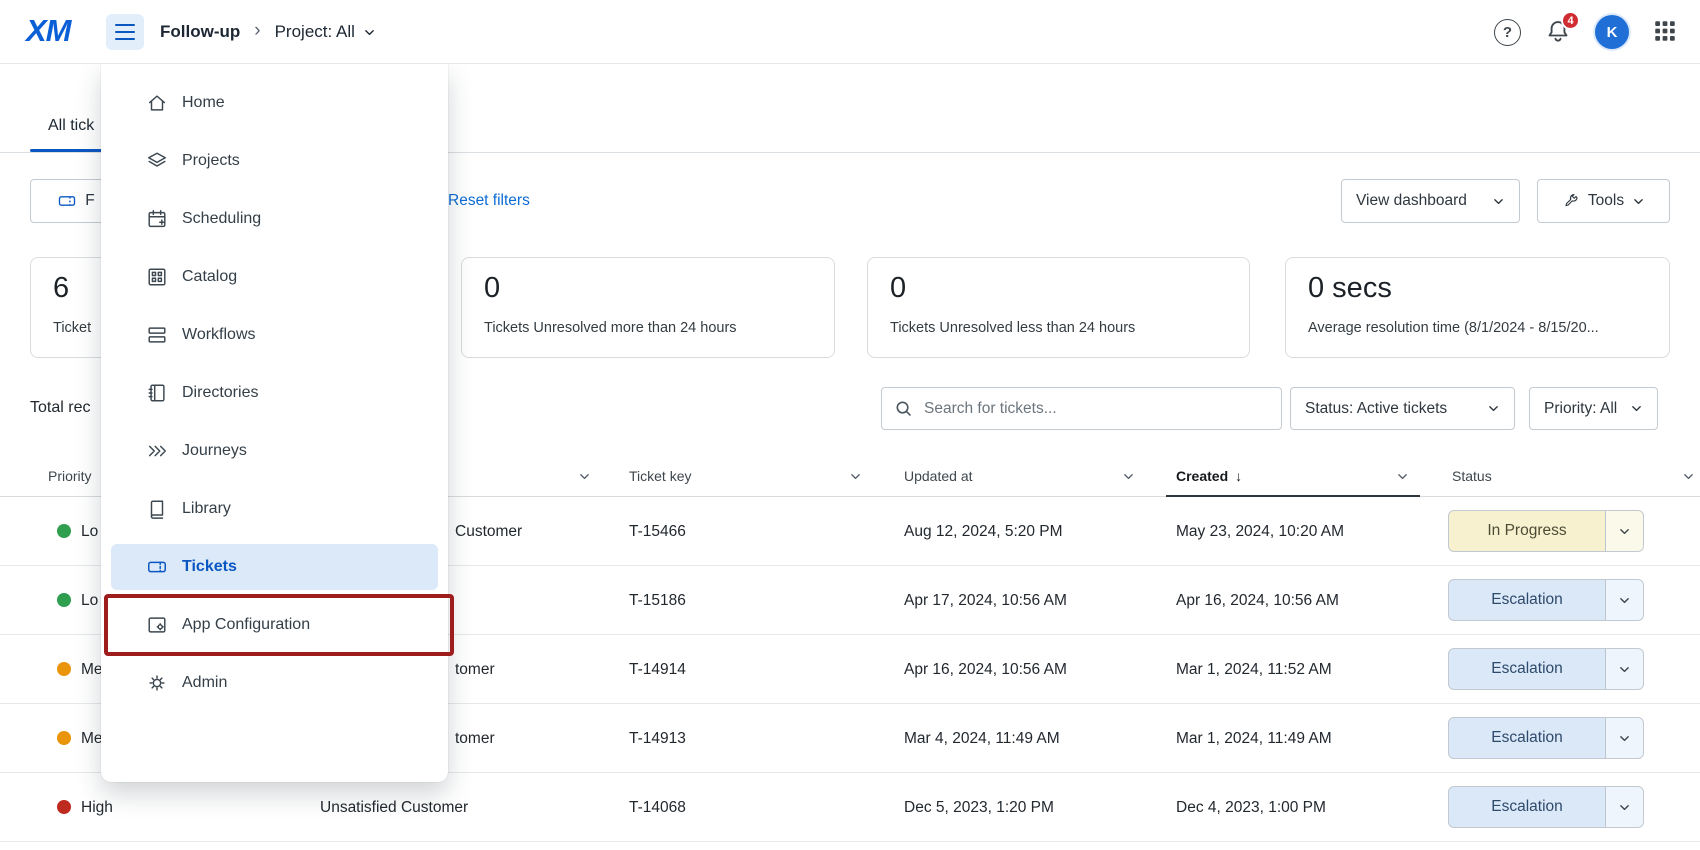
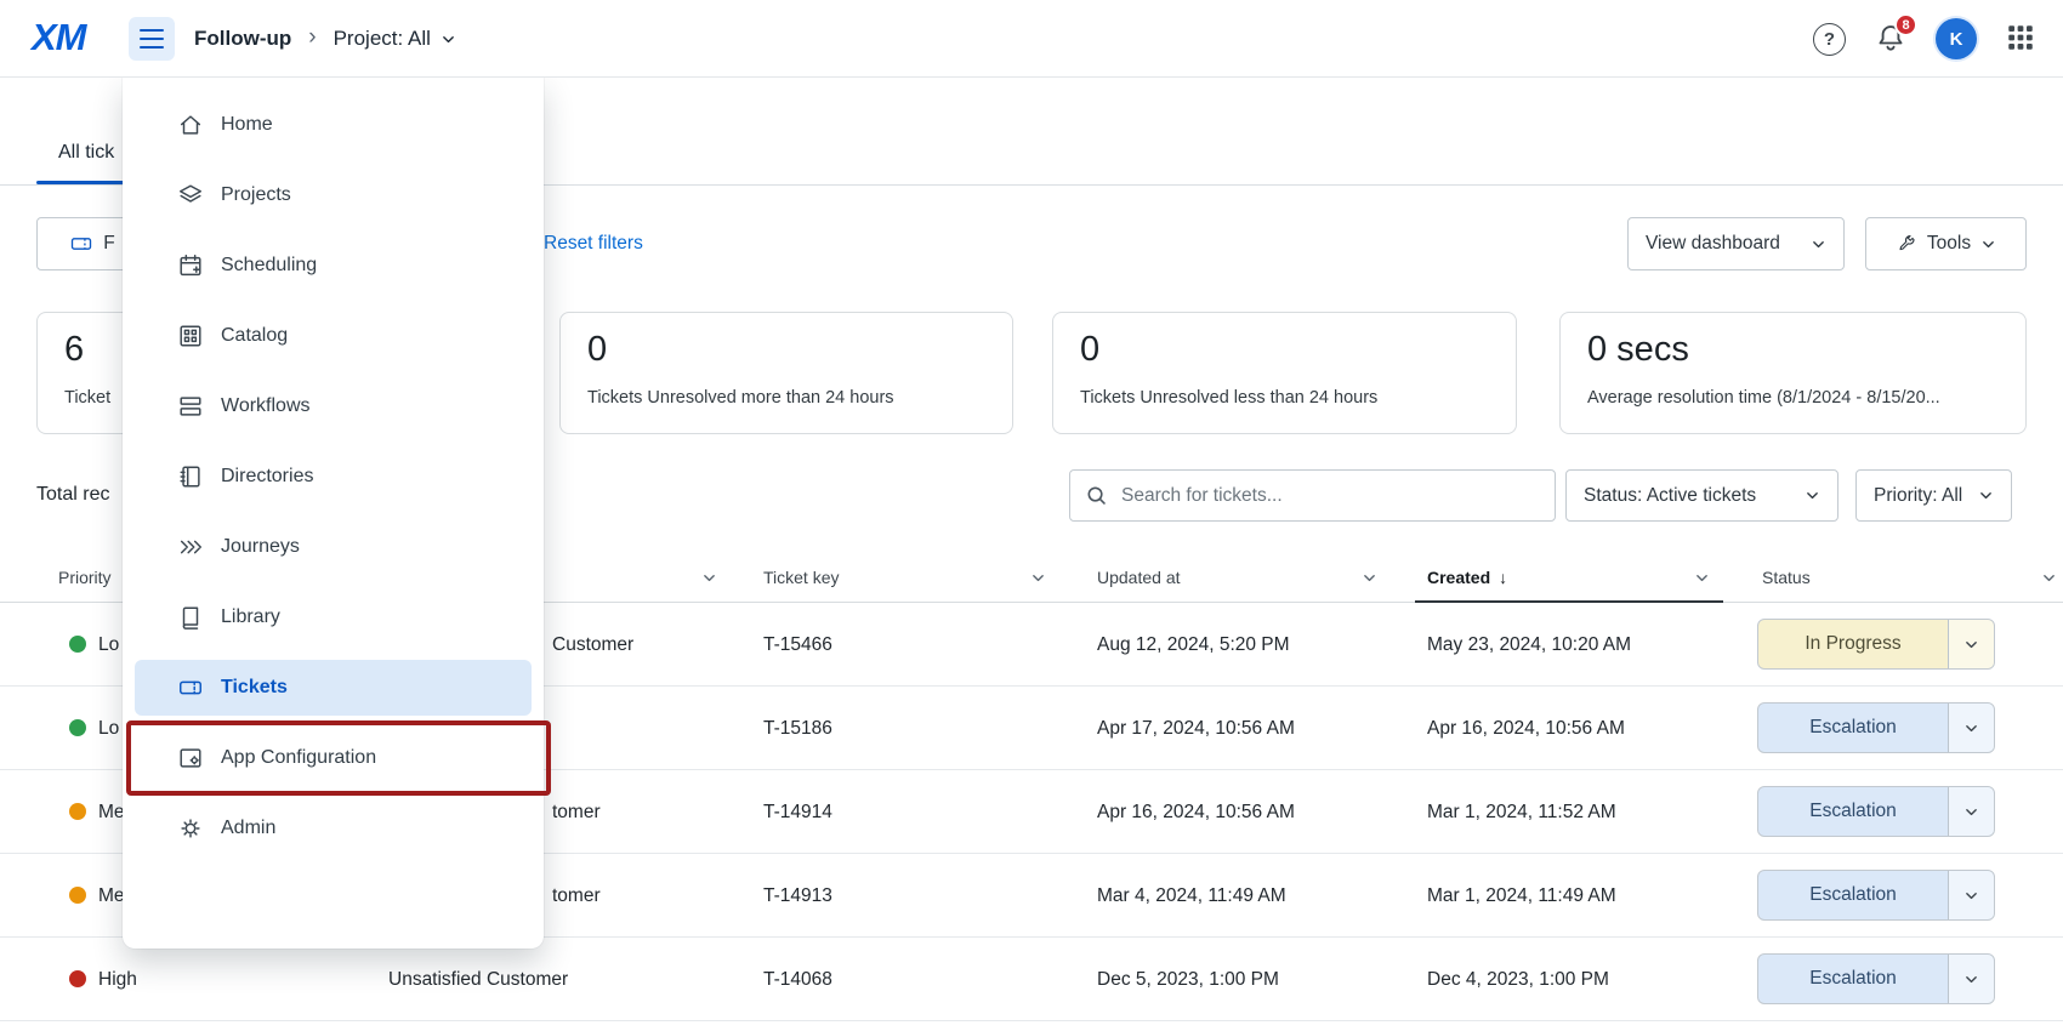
  All tick
  F
  Reset filters
  View dashboard
  Tools
  6
  Ticket
  0
  Tickets Unresolved more than 24 hours
  0
  Tickets Unresolved less than 24 hours
  0 secs
  Average resolution time (8/1/2024 - 8/15/20...
  Total rec
  Search for tickets...
  Status: Active tickets
  Priority: All
  Priority
  Ticket key
  Updated at
  Created
  ↓
  Status
  Lo
  Customer
  T-15466
  Aug 12, 2024, 5:20 PM
  May 23, 2024, 10:20 AM
  In Progress
  Lo
  T-15186
  Apr 17, 2024, 10:56 AM
  Apr 16, 2024, 10:56 AM
  Escalation
  Me
  tomer
  T-14914
  Apr 16, 2024, 10:56 AM
  Mar 1, 2024, 11:52 AM
  Escalation
  Me
  tomer
  T-14913
  Mar 4, 2024, 11:49 AM
  Mar 1, 2024, 11:49 AM
  Escalation
  High
  Unsatisfied Customer
  T-14068
- Dec 5, 2023, 1:20 PM
+ Dec 5, 2023, 1:00 PM
  Dec 4, 2023, 1:00 PM
  Escalation
  Home
  Projects
  Scheduling
  Catalog
  Workflows
  Directories
  Journeys
  Library
  Tickets
  App Configuration
  Admin
  XM
  Follow-up
  ›
  Project: All
  ?
- 4
+ 8
  K
